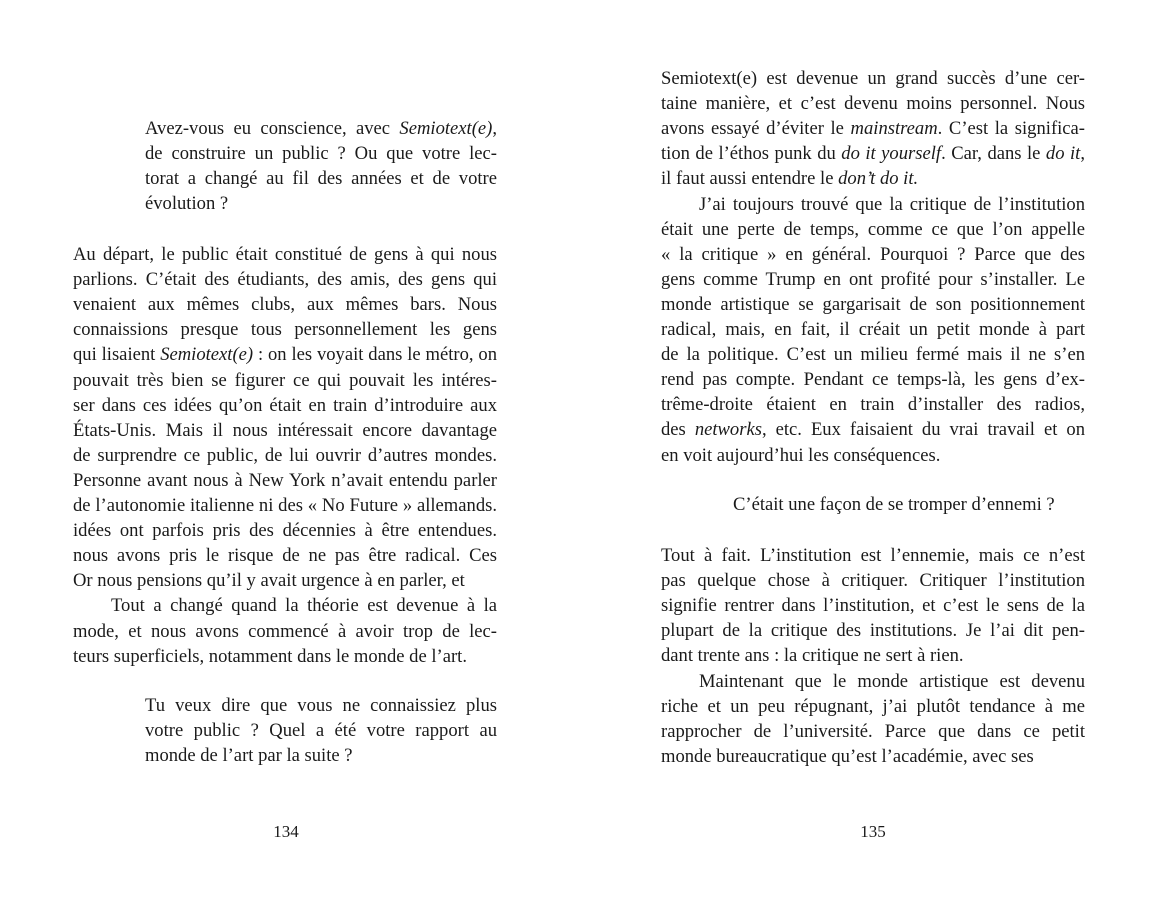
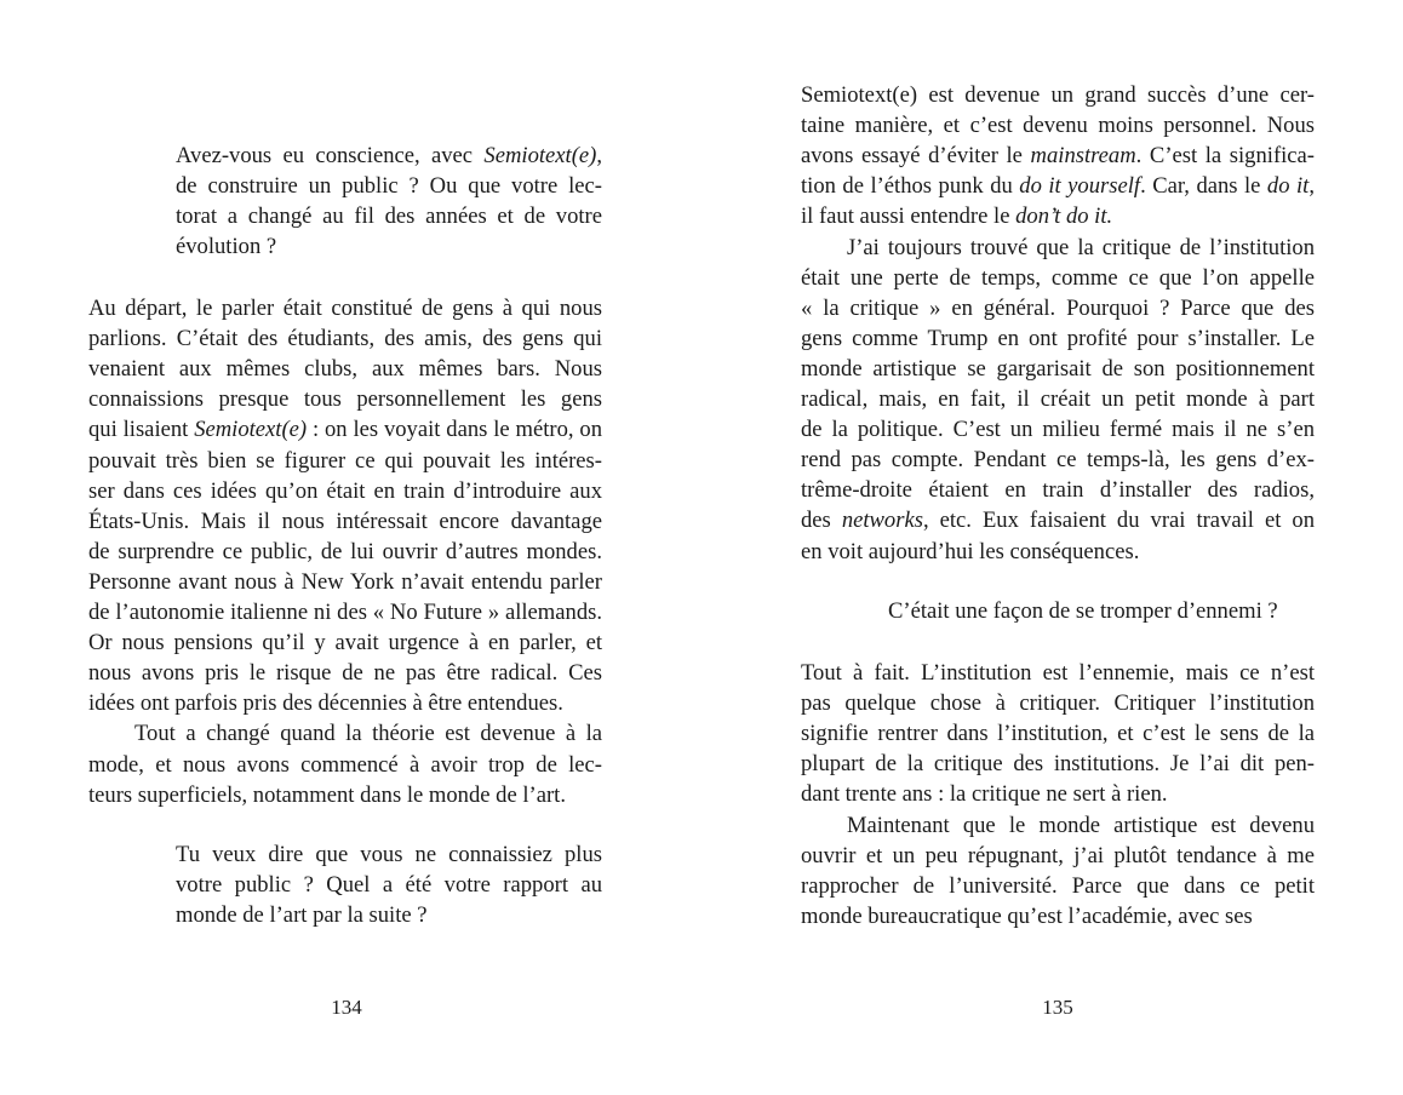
  Avez-vous eu conscience, avec Semiotext(e),
  de construire un public ? Ou que votre lec-
  torat a changé au fil des années et de votre
  évolution ?
- Au départ, le public était constitué de gens à qui nous
+ Au départ, le parler était constitué de gens à qui nous
  parlions. C’était des étudiants, des amis, des gens qui
  venaient aux mêmes clubs, aux mêmes bars. Nous
  connaissions presque tous personnellement les gens
  qui lisaient Semiotext(e) : on les voyait dans le métro, on
  pouvait très bien se figurer ce qui pouvait les intéres-
  ser dans ces idées qu’on était en train d’introduire aux
  États-Unis. Mais il nous intéressait encore davantage
  de surprendre ce public, de lui ouvrir d’autres mondes.
  Personne avant nous à New York n’avait entendu parler
  de l’autonomie italienne ni des « No Future » allemands.
- idées ont parfois pris des décennies à être entendues.
+ Or nous pensions qu’il y avait urgence à en parler, et
  nous avons pris le risque de ne pas être radical. Ces
- Or nous pensions qu’il y avait urgence à en parler, et
+ idées ont parfois pris des décennies à être entendues.
  Tout a changé quand la théorie est devenue à la
  mode, et nous avons commencé à avoir trop de lec-
  teurs superficiels, notamment dans le monde de l’art.
  Tu veux dire que vous ne connaissiez plus
  votre public ? Quel a été votre rapport au
  monde de l’art par la suite ?
  134
  Semiotext(e) est devenue un grand succès d’une cer-
  taine manière, et c’est devenu moins personnel. Nous
  avons essayé d’éviter le mainstream. C’est la significa-
  tion de l’éthos punk du do it yourself. Car, dans le do it,
  il faut aussi entendre le don’t do it.
  J’ai toujours trouvé que la critique de l’institution
  était une perte de temps, comme ce que l’on appelle
  « la critique » en général. Pourquoi ? Parce que des
  gens comme Trump en ont profité pour s’installer. Le
  monde artistique se gargarisait de son positionnement
  radical, mais, en fait, il créait un petit monde à part
  de la politique. C’est un milieu fermé mais il ne s’en
  rend pas compte. Pendant ce temps-là, les gens d’ex-
  trême-droite étaient en train d’installer des radios,
  des networks, etc. Eux faisaient du vrai travail et on
  en voit aujourd’hui les conséquences.
  C’était une façon de se tromper d’ennemi ?
  Tout à fait. L’institution est l’ennemie, mais ce n’est
  pas quelque chose à critiquer. Critiquer l’institution
  signifie rentrer dans l’institution, et c’est le sens de la
  plupart de la critique des institutions. Je l’ai dit pen-
  dant trente ans : la critique ne sert à rien.
  Maintenant que le monde artistique est devenu
- riche et un peu répugnant, j’ai plutôt tendance à me
+ ouvrir et un peu répugnant, j’ai plutôt tendance à me
  rapprocher de l’université. Parce que dans ce petit
  monde bureaucratique qu’est l’académie, avec ses
  135
